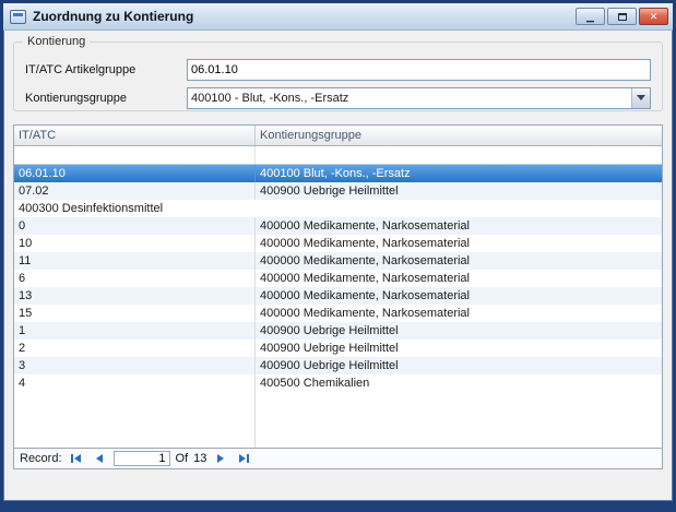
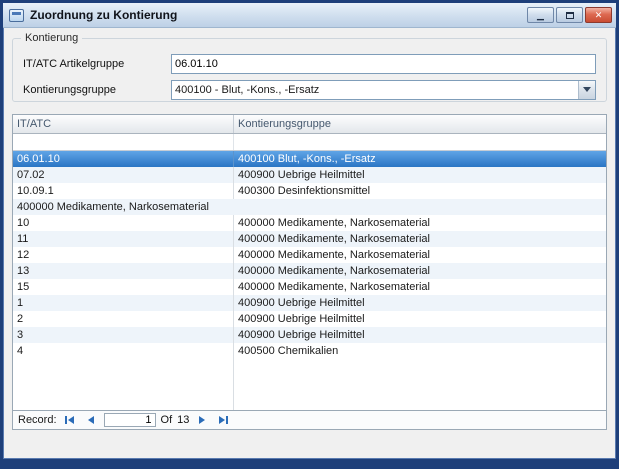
  Zuordnung zu Kontierung
  ▁
  ✕
  Kontierung
  IT/ATC Artikelgruppe
  06.01.10
  Kontierungsgruppe
  400100 - Blut, -Kons., -Ersatz
  IT/ATC
  Kontierungsgruppe
  06.01.10
  400100 Blut, -Kons., -Ersatz
  07.02
  400900 Uebrige Heilmittel
+ 10.09.1
  400300 Desinfektionsmittel
- 0
  400000 Medikamente, Narkosematerial
  10
  400000 Medikamente, Narkosematerial
  11
  400000 Medikamente, Narkosematerial
- 6
+ 12
  400000 Medikamente, Narkosematerial
  13
  400000 Medikamente, Narkosematerial
  15
  400000 Medikamente, Narkosematerial
  1
  400900 Uebrige Heilmittel
  2
  400900 Uebrige Heilmittel
  3
  400900 Uebrige Heilmittel
  4
  400500 Chemikalien
  Record:
  1
  Of
  13
